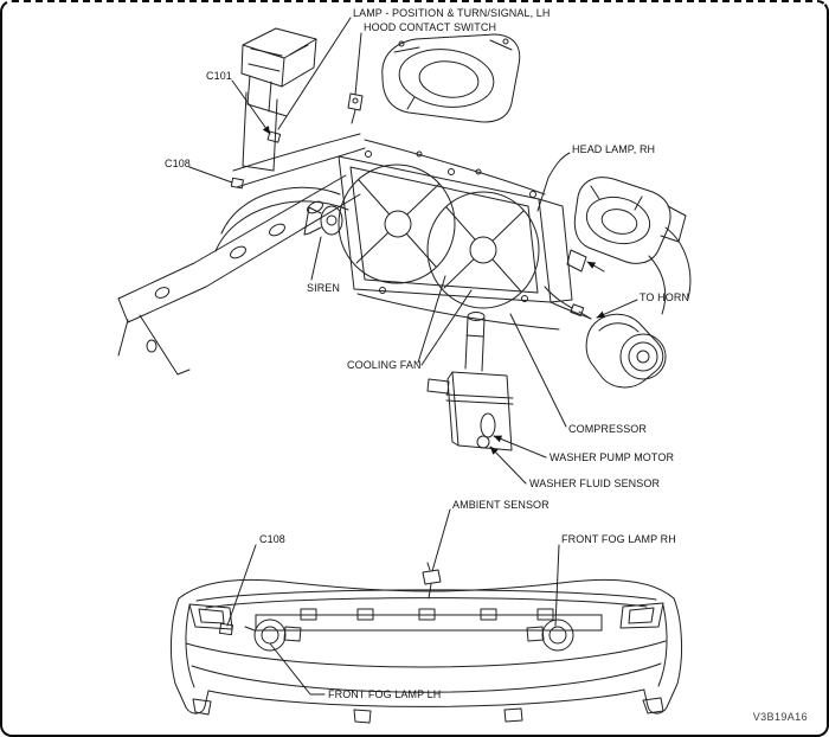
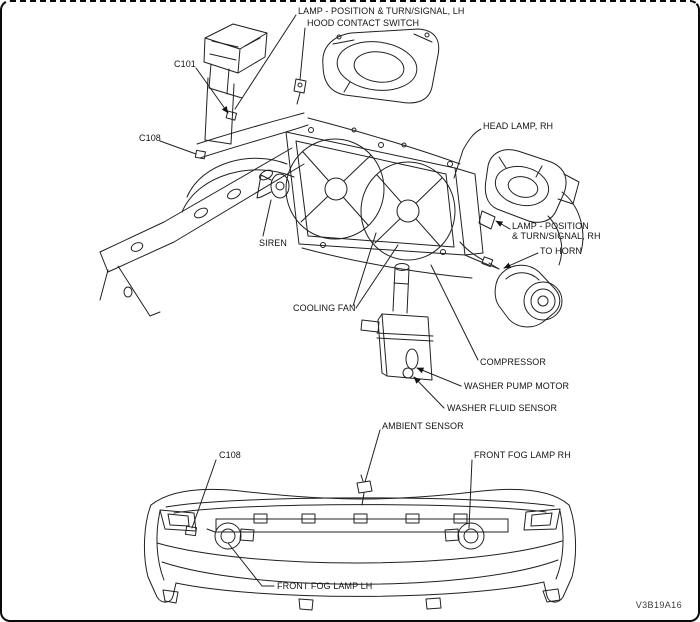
  LAMP - POSITION & TURN/SIGNAL, LH
  HOOD CONTACT SWITCH
  C101
  C108
  HEAD LAMP, RH
+ LAMP - POSITION
+ & TURN/SIGNAL, RH
  TO HORN
  SIREN
  COOLING FAN
  COMPRESSOR
  WASHER PUMP MOTOR
  WASHER FLUID SENSOR
  AMBIENT SENSOR
  C108
  FRONT FOG LAMP RH
  FRONT FOG LAMP LH
  V3B19A16
